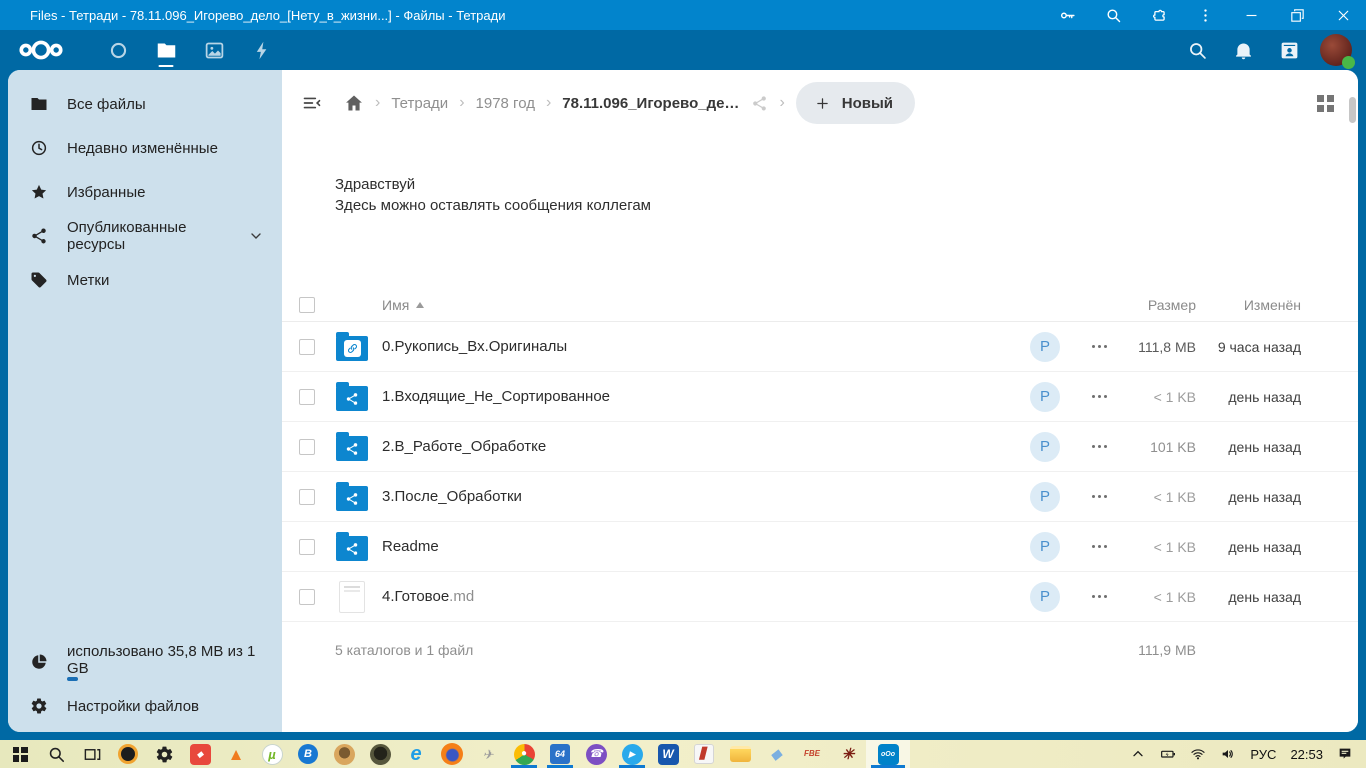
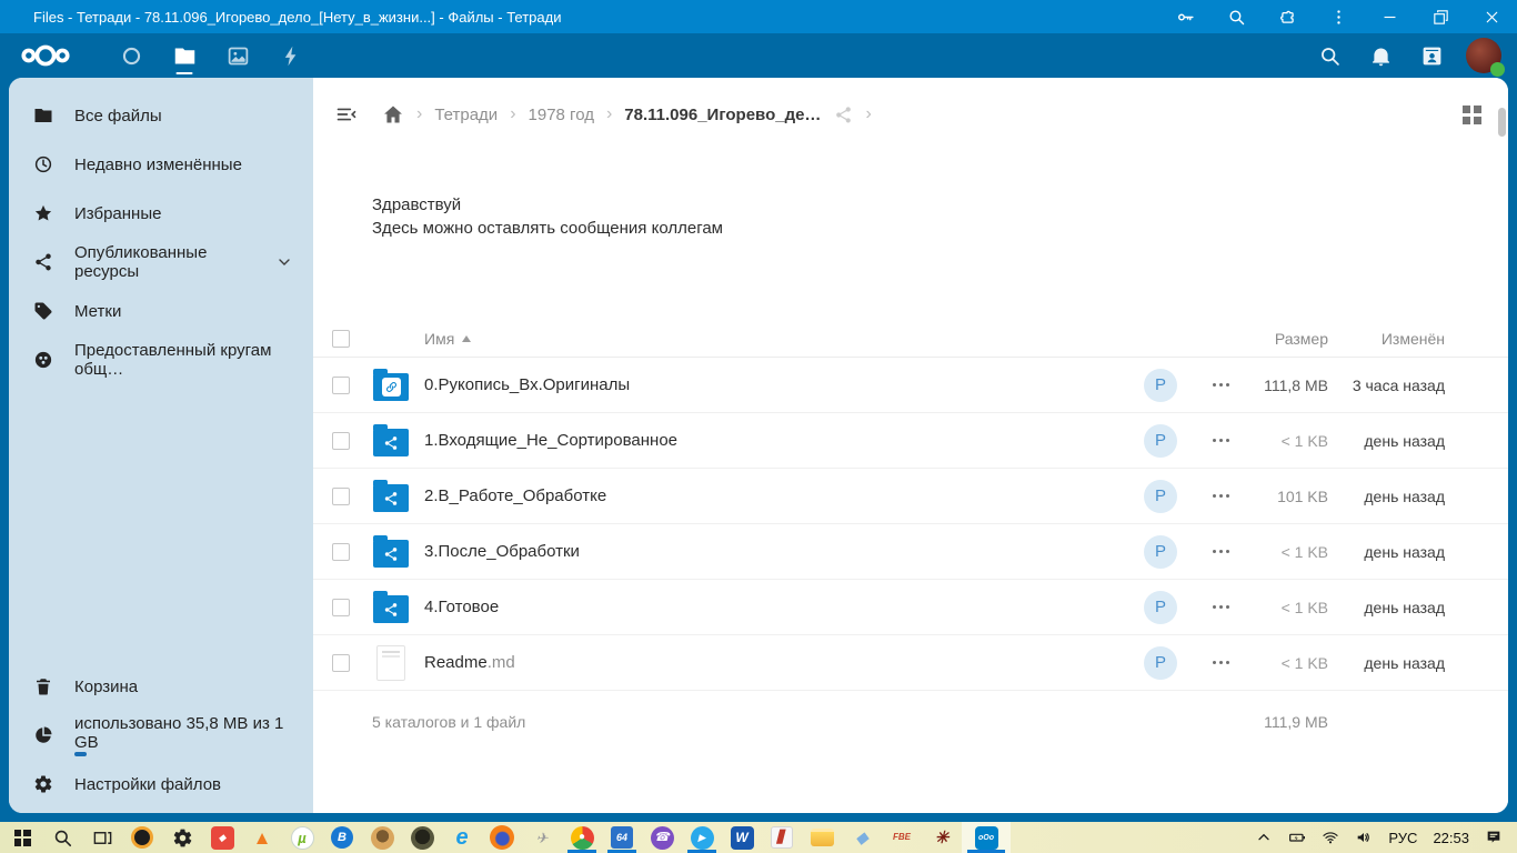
  Files - Тетради - 78.11.096_Игорево_дело_[Нету_в_жизни...] - Файлы - Тетради
  Все файлы
  Недавно изменённые
  Избранные
  Опубликованные ресурсы
  Метки
+ Предоставленный кругам общ…
+ Корзина
  использовано 35,8 MB из 1 GB
  Настройки файлов
  ›
  Тетради
  ›
  1978 год
  ›
  78.11.096_Игорево_де…
  ›
- Новый
  Здравствуй
  Здесь можно оставлять сообщения коллегам
  Имя
  Размер
  Изменён
  0.Рукопись_Вх.Оригиналы
  P
  111,8 MB
- 9 часа назад
+ 3 часа назад
  1.Входящие_Не_Сортированное
  P
  < 1 KB
  день назад
  2.В_Работе_Обработке
  P
  101 KB
  день назад
  3.После_Обработки
  P
  < 1 KB
  день назад
- Readme
+ 4.Готовое
  P
  < 1 KB
  день назад
- 4.Готовое.md
+ Readme.md
  P
  < 1 KB
  день назад
  5 каталогов и 1 файл
  111,9 MB
  ◆
  ▲
  µ
  B
  e
  ✈
  ●
  64
  ☎
  ▶
  W
  ▋
  ◆
  FBE
  ✳
  РУС
  22:53
